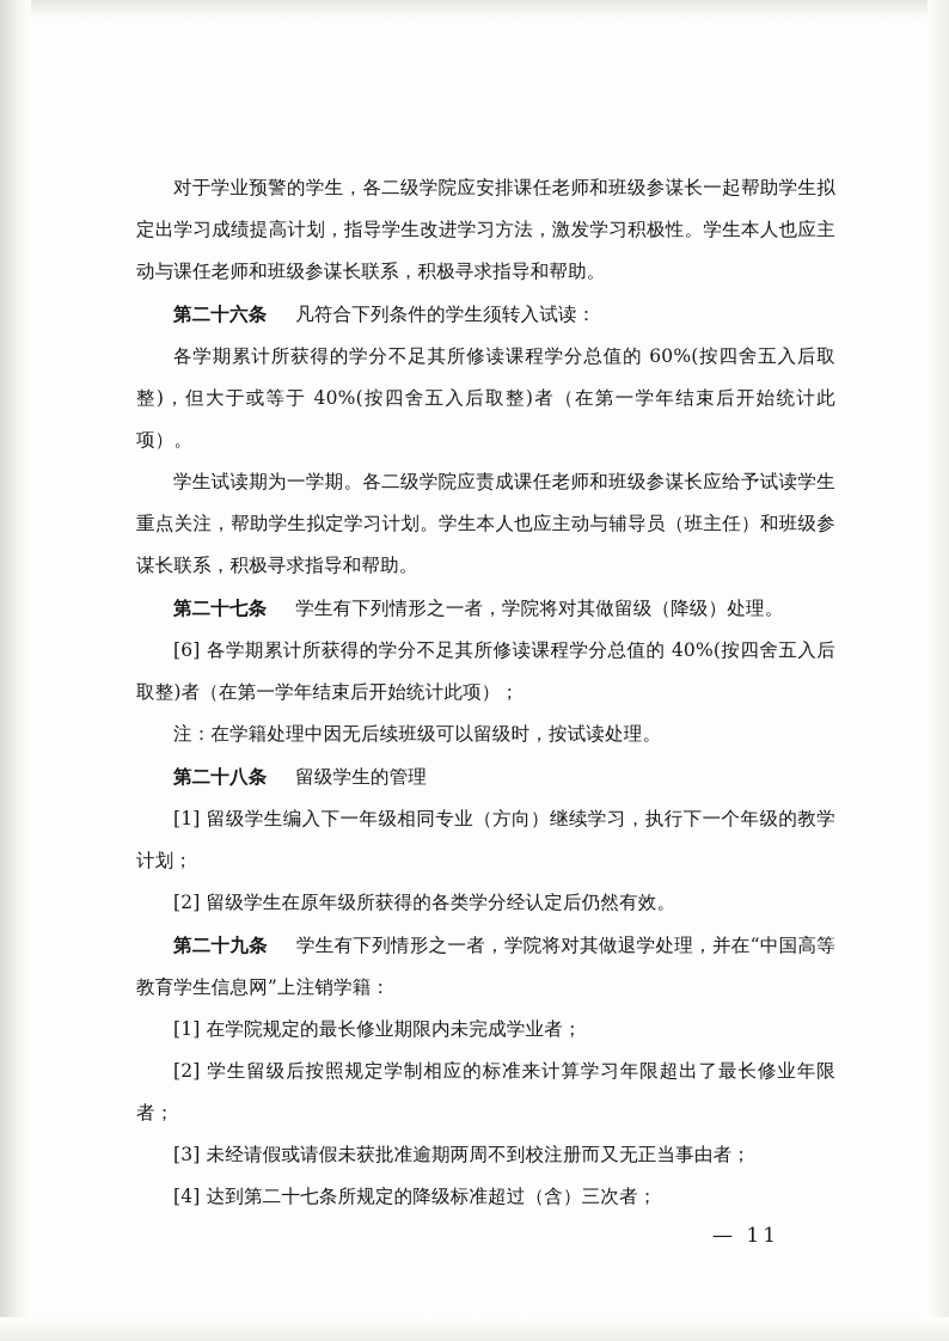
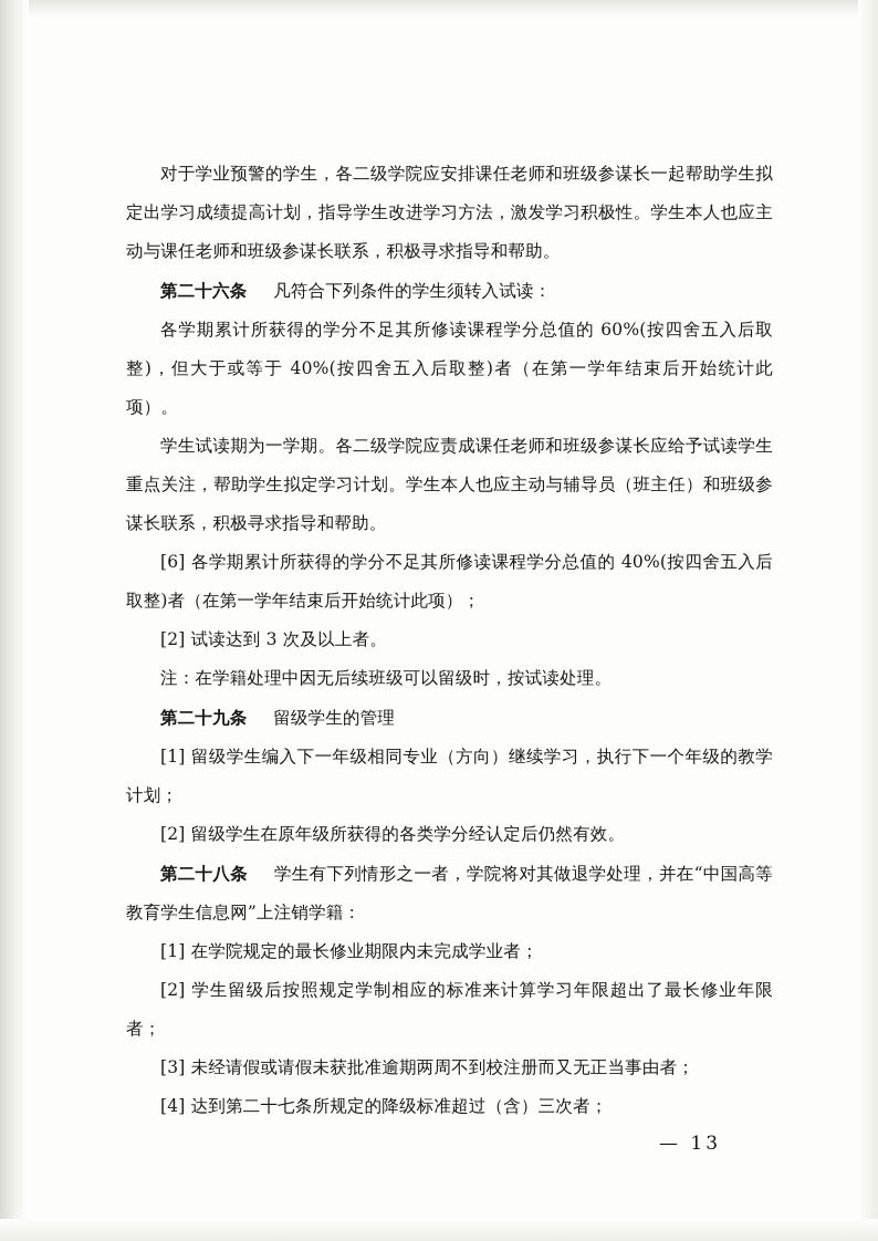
  对于学业预警的学生，各二级学院应安排课任老师和班级参谋长一起帮助学生拟定出学习成绩提高计划，指导学生改进学习方法，激发学习积极性。学生本人也应主动与课任老师和班级参谋长联系，积极寻求指导和帮助。
  第二十六条 凡符合下列条件的学生须转入试读：
  各学期累计所获得的学分不足其所修读课程学分总值的 60%(按四舍五入后取整)，但大于或等于 40%(按四舍五入后取整)者（在第一学年结束后开始统计此项）。
  学生试读期为一学期。各二级学院应责成课任老师和班级参谋长应给予试读学生重点关注，帮助学生拟定学习计划。学生本人也应主动与辅导员（班主任）和班级参谋长联系，积极寻求指导和帮助。
- 第二十七条 学生有下列情形之一者，学院将对其做留级（降级）处理。
  [6] 各学期累计所获得的学分不足其所修读课程学分总值的 40%(按四舍五入后取整)者（在第一学年结束后开始统计此项）；
+ [2] 试读达到 3 次及以上者。
  注：在学籍处理中因无后续班级可以留级时，按试读处理。
- 第二十八条 留级学生的管理
+ 第二十九条 留级学生的管理
  [1] 留级学生编入下一年级相同专业（方向）继续学习，执行下一个年级的教学计划；
  [2] 留级学生在原年级所获得的各类学分经认定后仍然有效。
- 第二十九条 学生有下列情形之一者，学院将对其做退学处理，并在“中国高等教育学生信息网”上注销学籍：
+ 第二十八条 学生有下列情形之一者，学院将对其做退学处理，并在“中国高等教育学生信息网”上注销学籍：
  [1] 在学院规定的最长修业期限内未完成学业者；
  [2] 学生留级后按照规定学制相应的标准来计算学习年限超出了最长修业年限者；
  [3] 未经请假或请假未获批准逾期两周不到校注册而又无正当事由者；
  [4] 达到第二十七条所规定的降级标准超过（含）三次者；
- — 11
+ — 13
